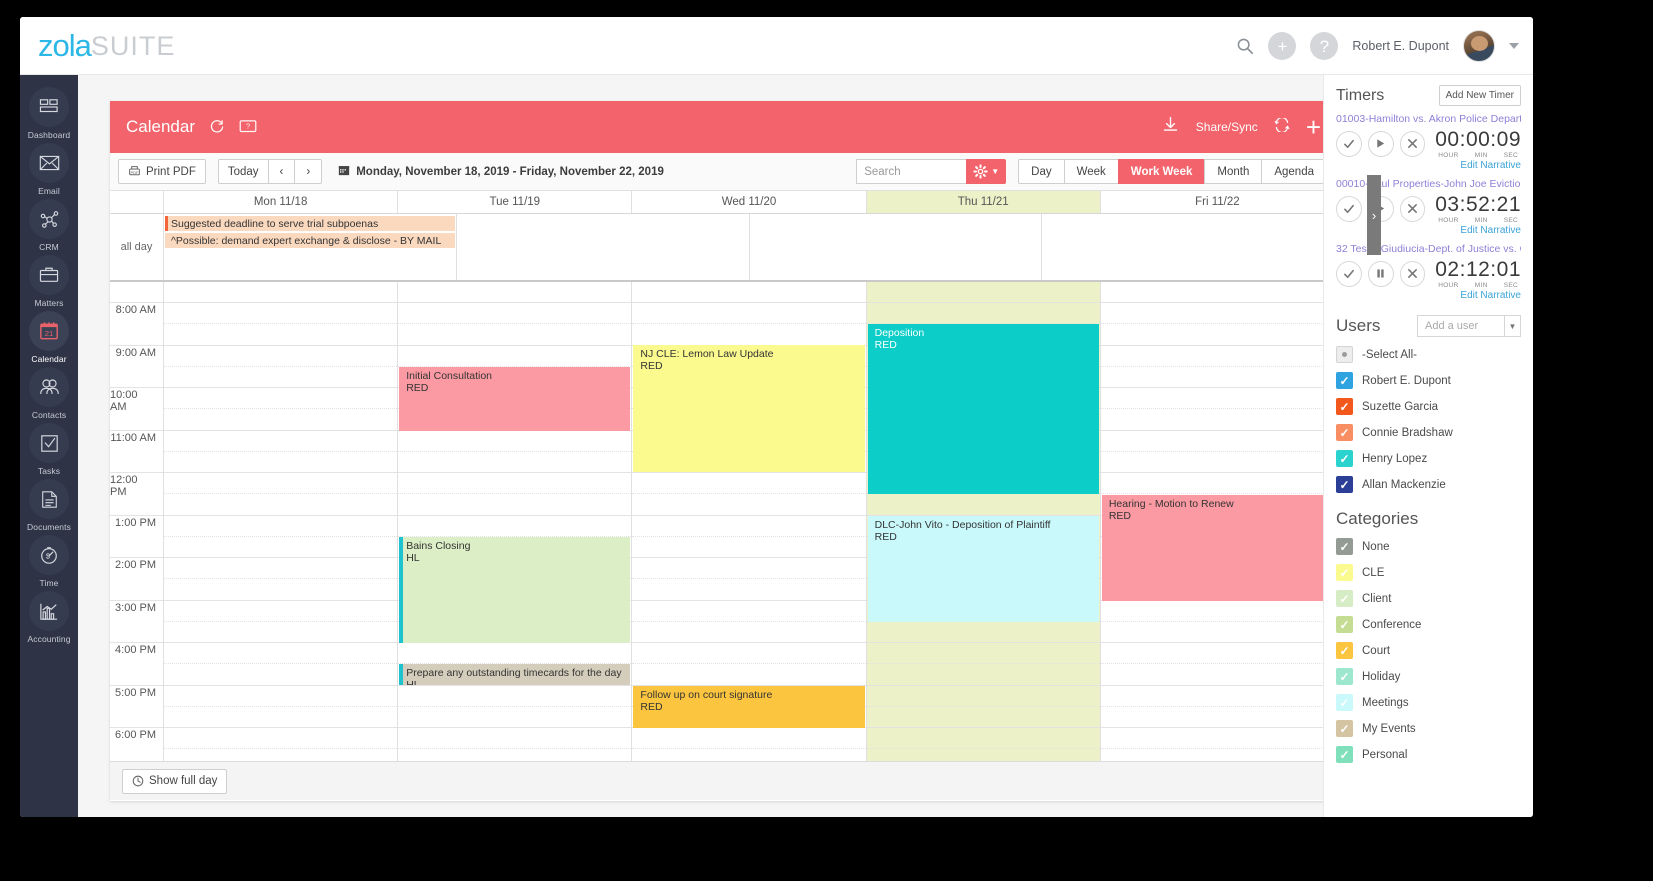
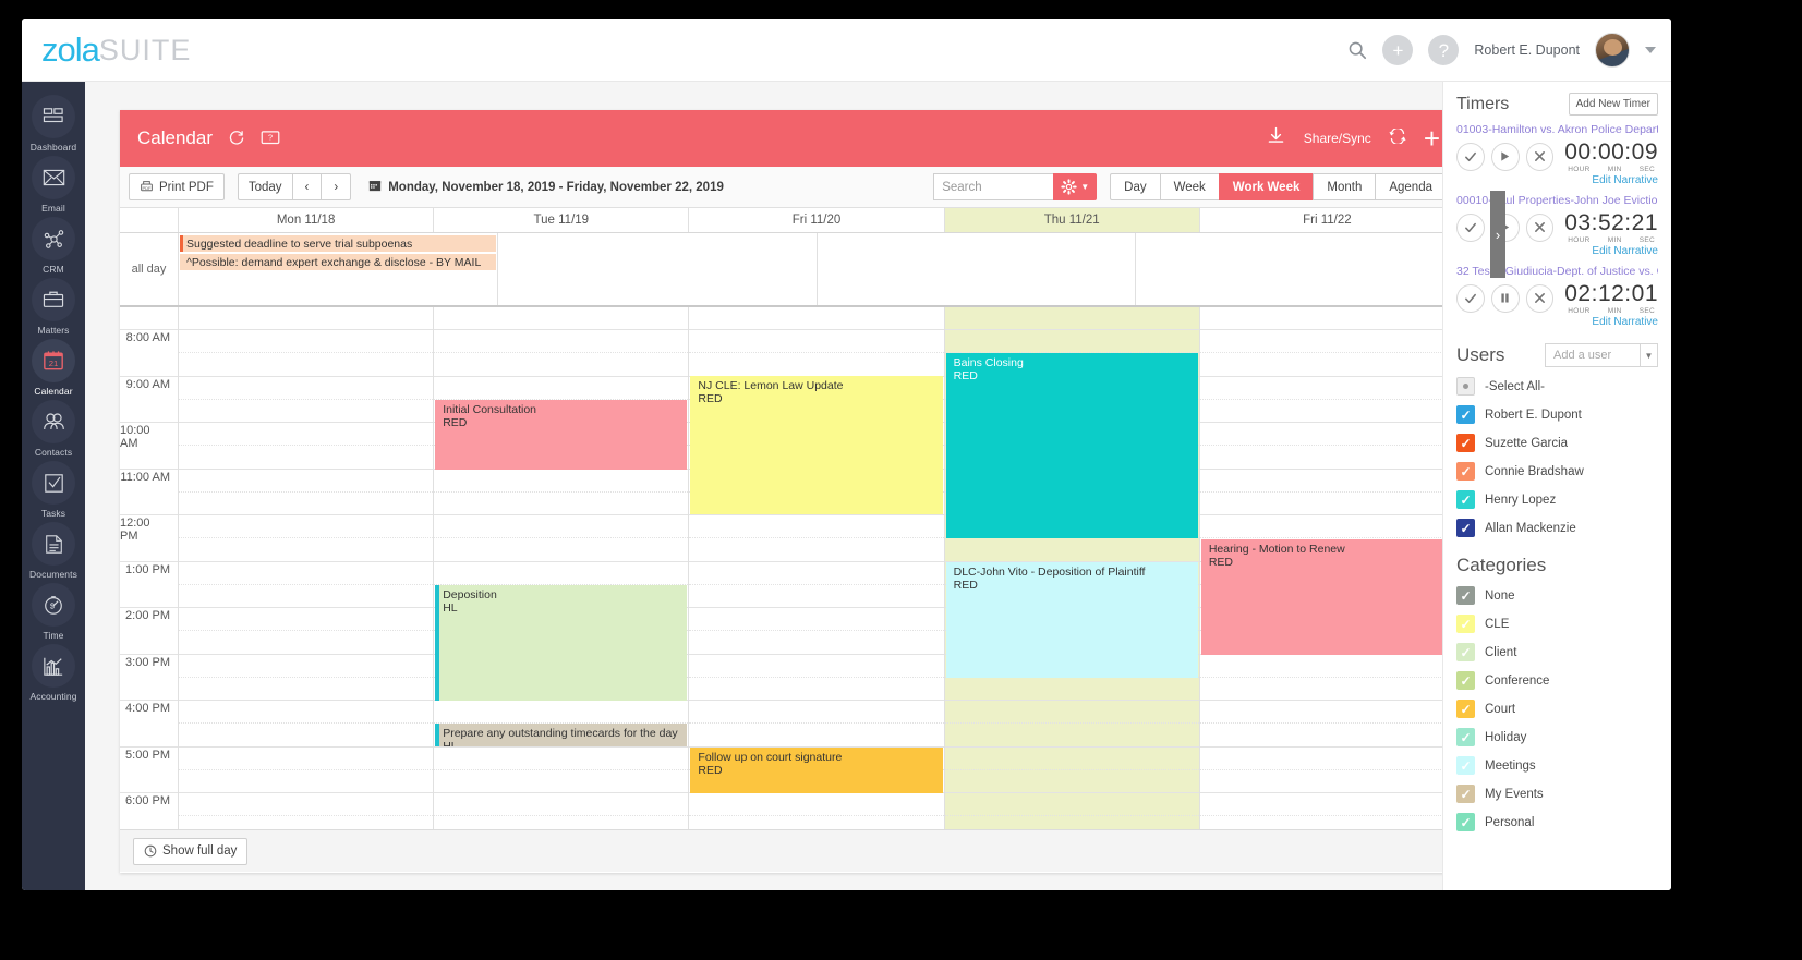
  zola
  SUITE
  +
  ?
  Robert E. Dupont
  Dashboard
  Email
  CRM
  Matters
  21
  Calendar
  Contacts
  Tasks
  Documents
  $
  Time
  Accounting
  Calendar
  ?
  Share/Sync
  +
  Print PDF
  Today
  ‹
  ›
  Monday, November 18, 2019 - Friday, November 22, 2019
  Search
  ▼
  Day
  Week
  Work Week
  Month
  Agenda
  Mon 11/18
  Tue 11/19
- Wed 11/20
+ Fri 11/20
  Thu 11/21
  Fri 11/22
  all day
  Suggested deadline to serve trial subpoenas
  ^Possible: demand expert exchange & disclose - BY MAIL
  8:00 AM
  9:00 AM
  10:00 AM
  11:00 AM
  12:00 PM
  1:00 PM
  2:00 PM
  3:00 PM
  4:00 PM
  5:00 PM
  6:00 PM
  Initial Consultation
  RED
- Bains Closing
+ Deposition
  HL
  Prepare any outstanding timecards for the day
  NJ CLE: Lemon Law Update
  RED
  Follow up on court signature
  RED
- Deposition
+ Bains Closing
  RED
  DLC-John Vito - Deposition of Plaintiff
  RED
  Hearing - Motion to Renew
  RED
  Show full day
  ›
  Timers
  Add New Timer
  01003-Hamilton vs. Akron Police Depart
  00:00:09
  Edit Narrative
  00010ul Properties-John Joe Evictio
  03:52:21
  Edit Narrative
  32 Tes Giudiucia-Dept. of Justice vs.
  02:12:01
  Edit Narrative
  Users
  Add a user
  ▼
  -Select All-
  ✓
  Robert E. Dupont
  ✓
  Suzette Garcia
  ✓
  Connie Bradshaw
  ✓
  Henry Lopez
  ✓
  Allan Mackenzie
  Categories
  ✓
  None
  ✓
  CLE
  ✓
  Client
  ✓
  Conference
  ✓
  Court
  ✓
  Holiday
  ✓
  Meetings
  ✓
  My Events
  ✓
  Personal
